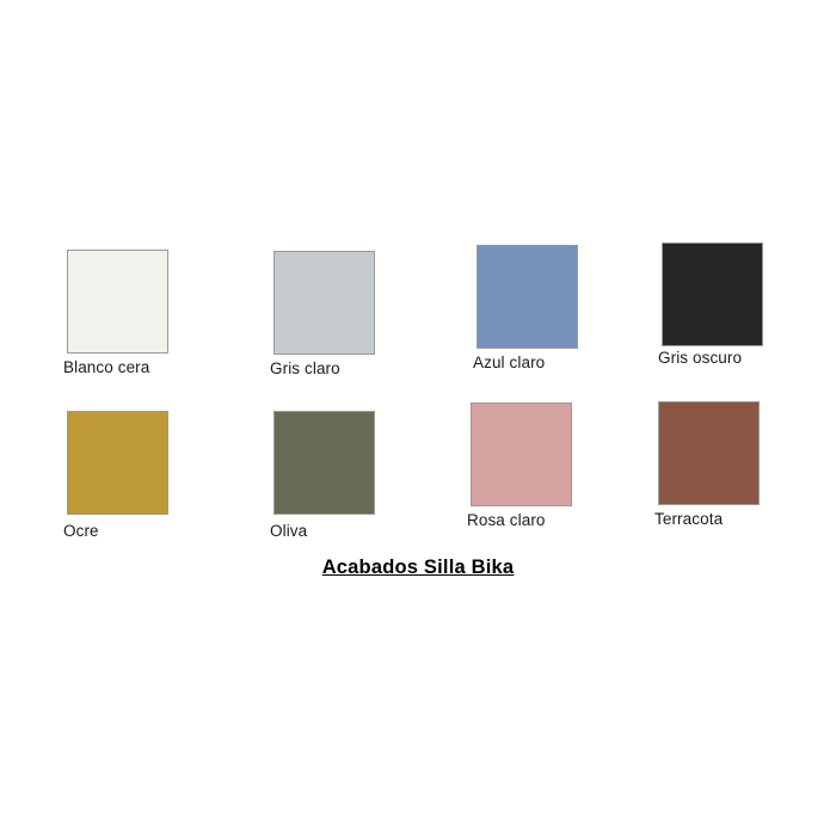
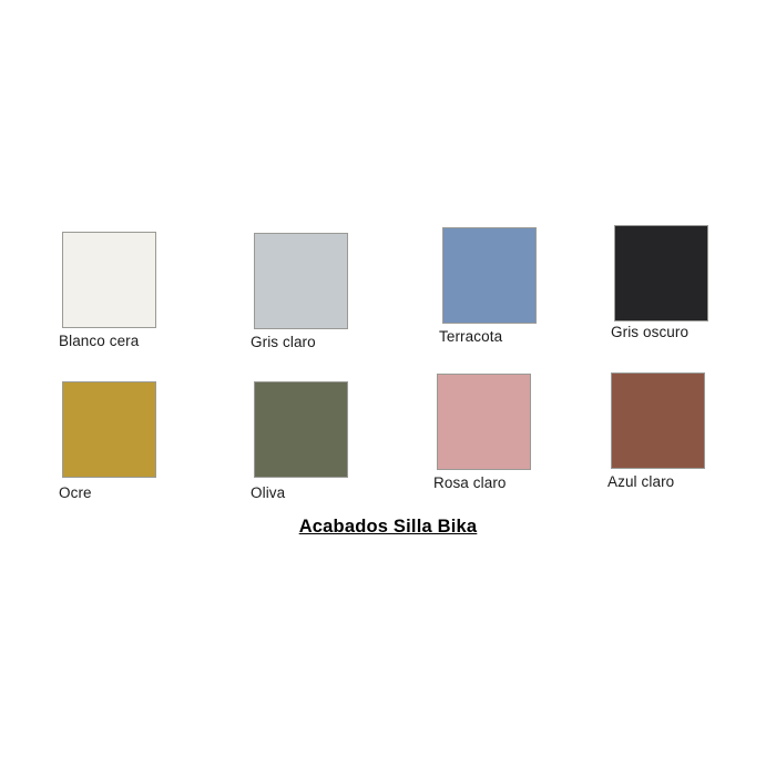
  Blanco cera
  Gris claro
- Azul claro
+ Terracota
  Gris oscuro
  Ocre
  Oliva
  Rosa claro
- Terracota
+ Azul claro
  Acabados Silla Bika
